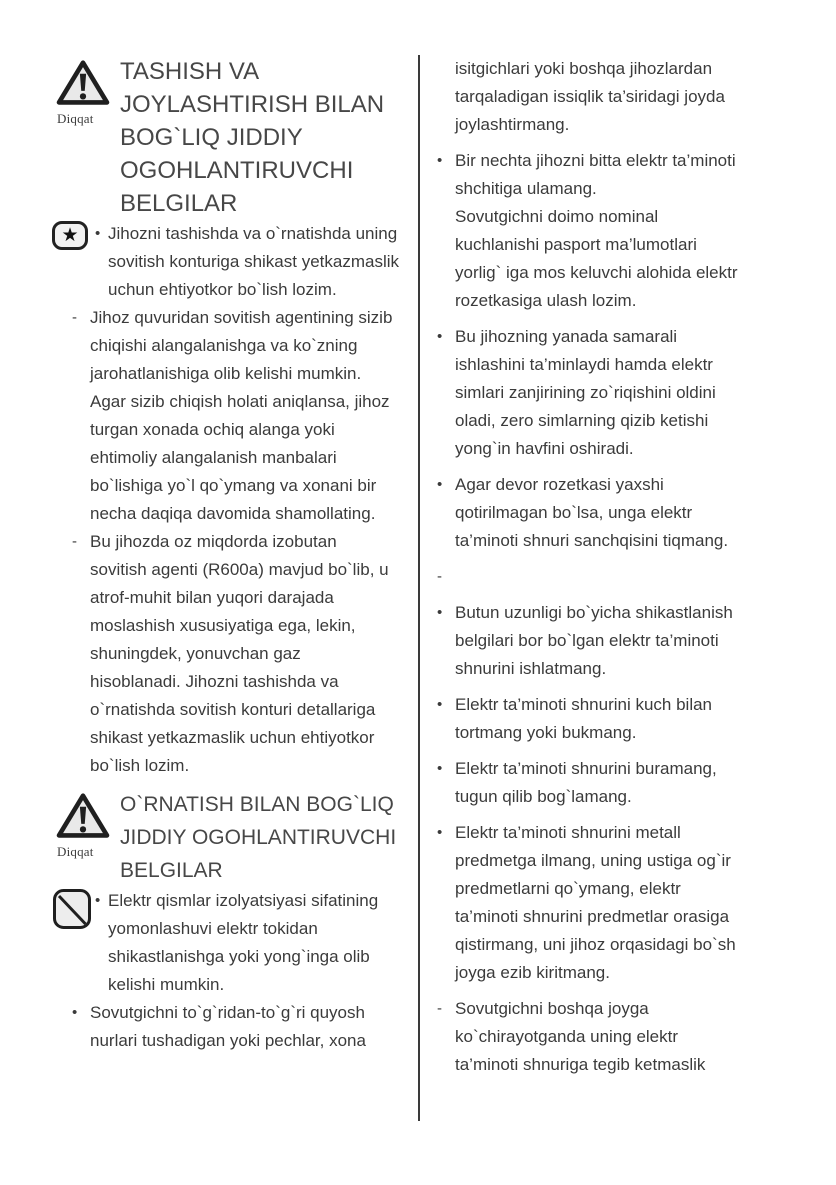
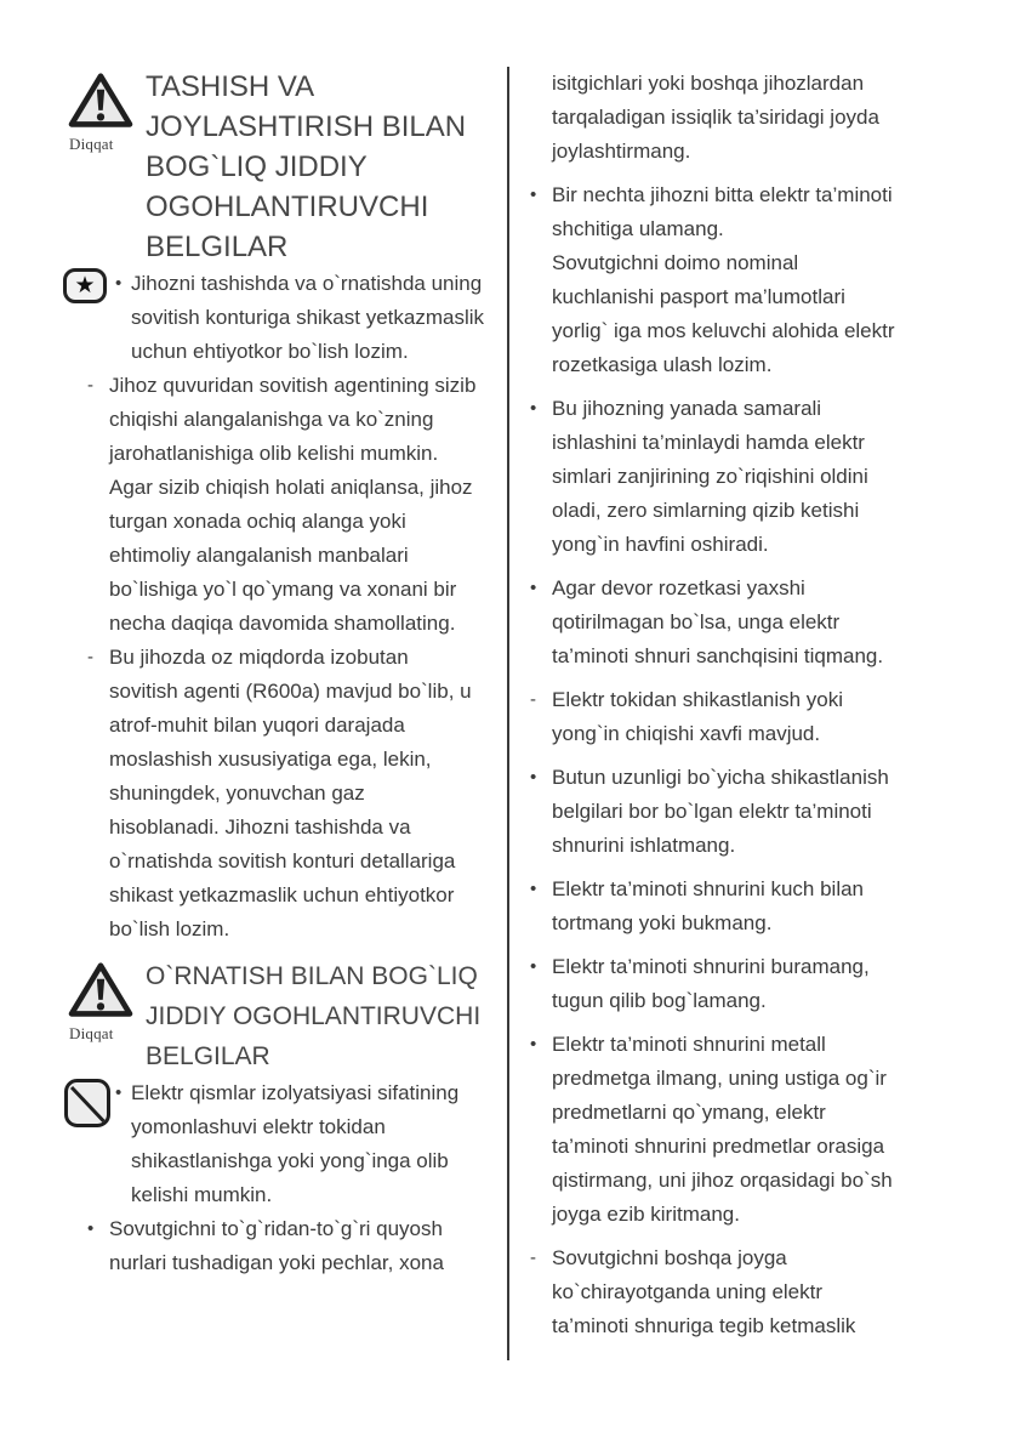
  Diqqat
  TASHISH VA
  JOYLASHTIRISH BILAN
  BOG`LIQ JIDDIY
  OGOHLANTIRUVCHI
  BELGILAR
  ★
  •
  Jihozni tashishda va o`rnatishda uning
  sovitish konturiga shikast yetkazmaslik
  uchun ehtiyotkor bo`lish lozim.
  -
  Jihoz quvuridan sovitish agentining sizib
  chiqishi alangalanishga va ko`zning
  jarohatlanishiga olib kelishi mumkin.
  Agar sizib chiqish holati aniqlansa, jihoz
  turgan xonada ochiq alanga yoki
  ehtimoliy alangalanish manbalari
  bo`lishiga yo`l qo`ymang va xonani bir
  necha daqiqa davomida shamollating.
  -
  Bu jihozda oz miqdorda izobutan
  sovitish agenti (R600a) mavjud bo`lib, u
  atrof-muhit bilan yuqori darajada
  moslashish xususiyatiga ega, lekin,
  shuningdek, yonuvchan gaz
  hisoblanadi. Jihozni tashishda va
  o`rnatishda sovitish konturi detallariga
  shikast yetkazmaslik uchun ehtiyotkor
  bo`lish lozim.
  Diqqat
  O`RNATISH BILAN BOG`LIQ
  JIDDIY OGOHLANTIRUVCHI
  BELGILAR
  •
  Elektr qismlar izolyatsiyasi sifatining
  yomonlashuvi elektr tokidan
  shikastlanishga yoki yong`inga olib
  kelishi mumkin.
  •
  Sovutgichni to`g`ridan-to`g`ri quyosh
  nurlari tushadigan yoki pechlar, xona
  isitgichlari yoki boshqa jihozlardan
  tarqaladigan issiqlik ta’siridagi joyda
  joylashtirmang.
  •
  Bir nechta jihozni bitta elektr ta’minoti
  shchitiga ulamang.
  Sovutgichni doimo nominal
  kuchlanishi pasport ma’lumotlari
  yorlig` iga mos keluvchi alohida elektr
  rozetkasiga ulash lozim.
  •
  Bu jihozning yanada samarali
  ishlashini ta’minlaydi hamda elektr
  simlari zanjirining zo`riqishini oldini
  oladi, zero simlarning qizib ketishi
  yong`in havfini oshiradi.
  •
  Agar devor rozetkasi yaxshi
  qotirilmagan bo`lsa, unga elektr
  ta’minoti shnuri sanchqisini tiqmang.
  -
+ Elektr tokidan shikastlanish yoki
+ yong`in chiqishi xavfi mavjud.
  •
  Butun uzunligi bo`yicha shikastlanish
  belgilari bor bo`lgan elektr ta’minoti
  shnurini ishlatmang.
  •
  Elektr ta’minoti shnurini kuch bilan
  tortmang yoki bukmang.
  •
  Elektr ta’minoti shnurini buramang,
  tugun qilib bog`lamang.
  •
  Elektr ta’minoti shnurini metall
  predmetga ilmang, uning ustiga og`ir
  predmetlarni qo`ymang, elektr
  ta’minoti shnurini predmetlar orasiga
  qistirmang, uni jihoz orqasidagi bo`sh
  joyga ezib kiritmang.
  -
  Sovutgichni boshqa joyga
  ko`chirayotganda uning elektr
  ta’minoti shnuriga tegib ketmaslik
